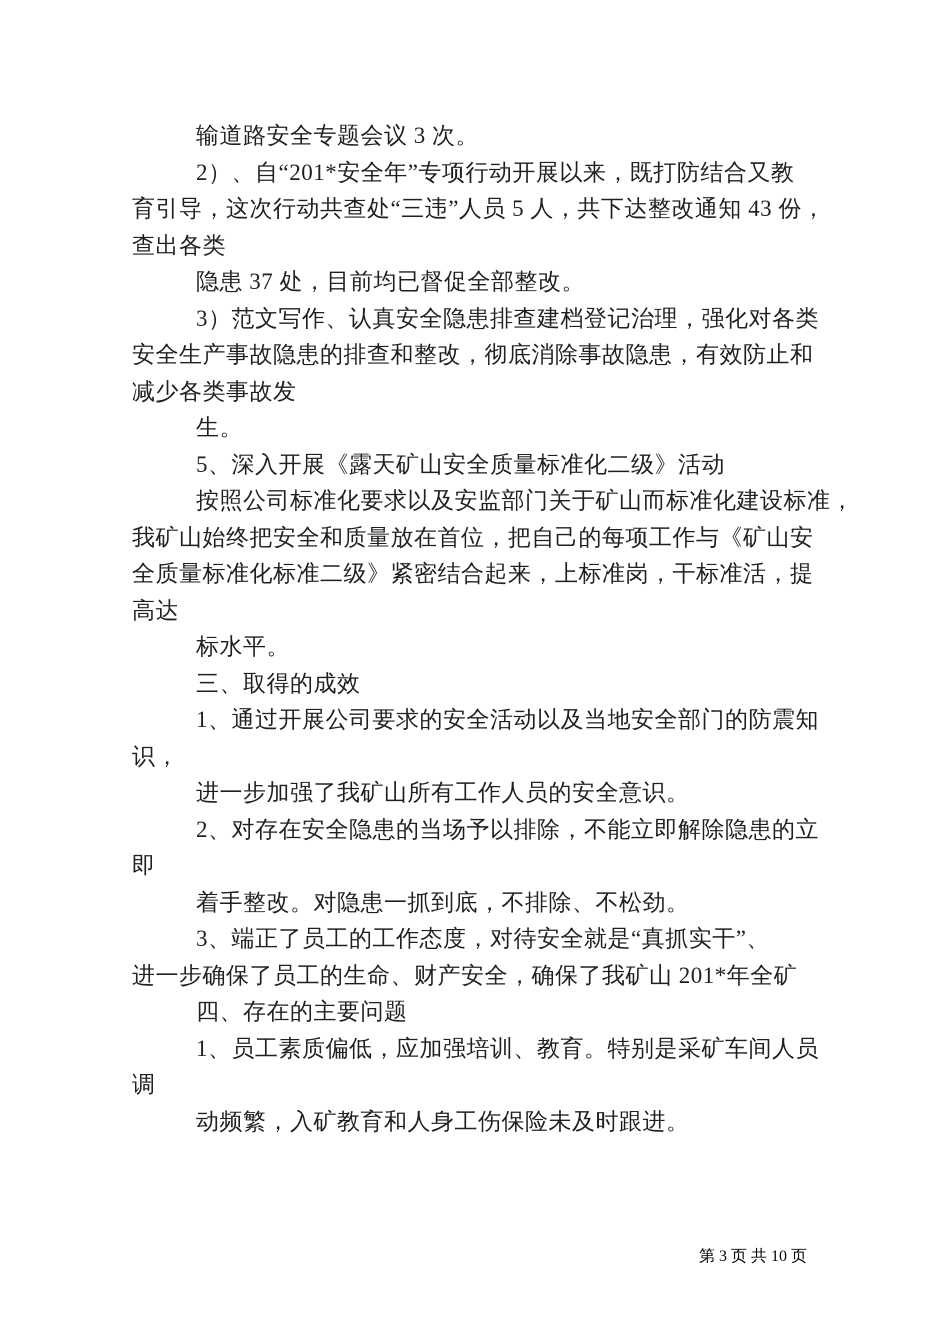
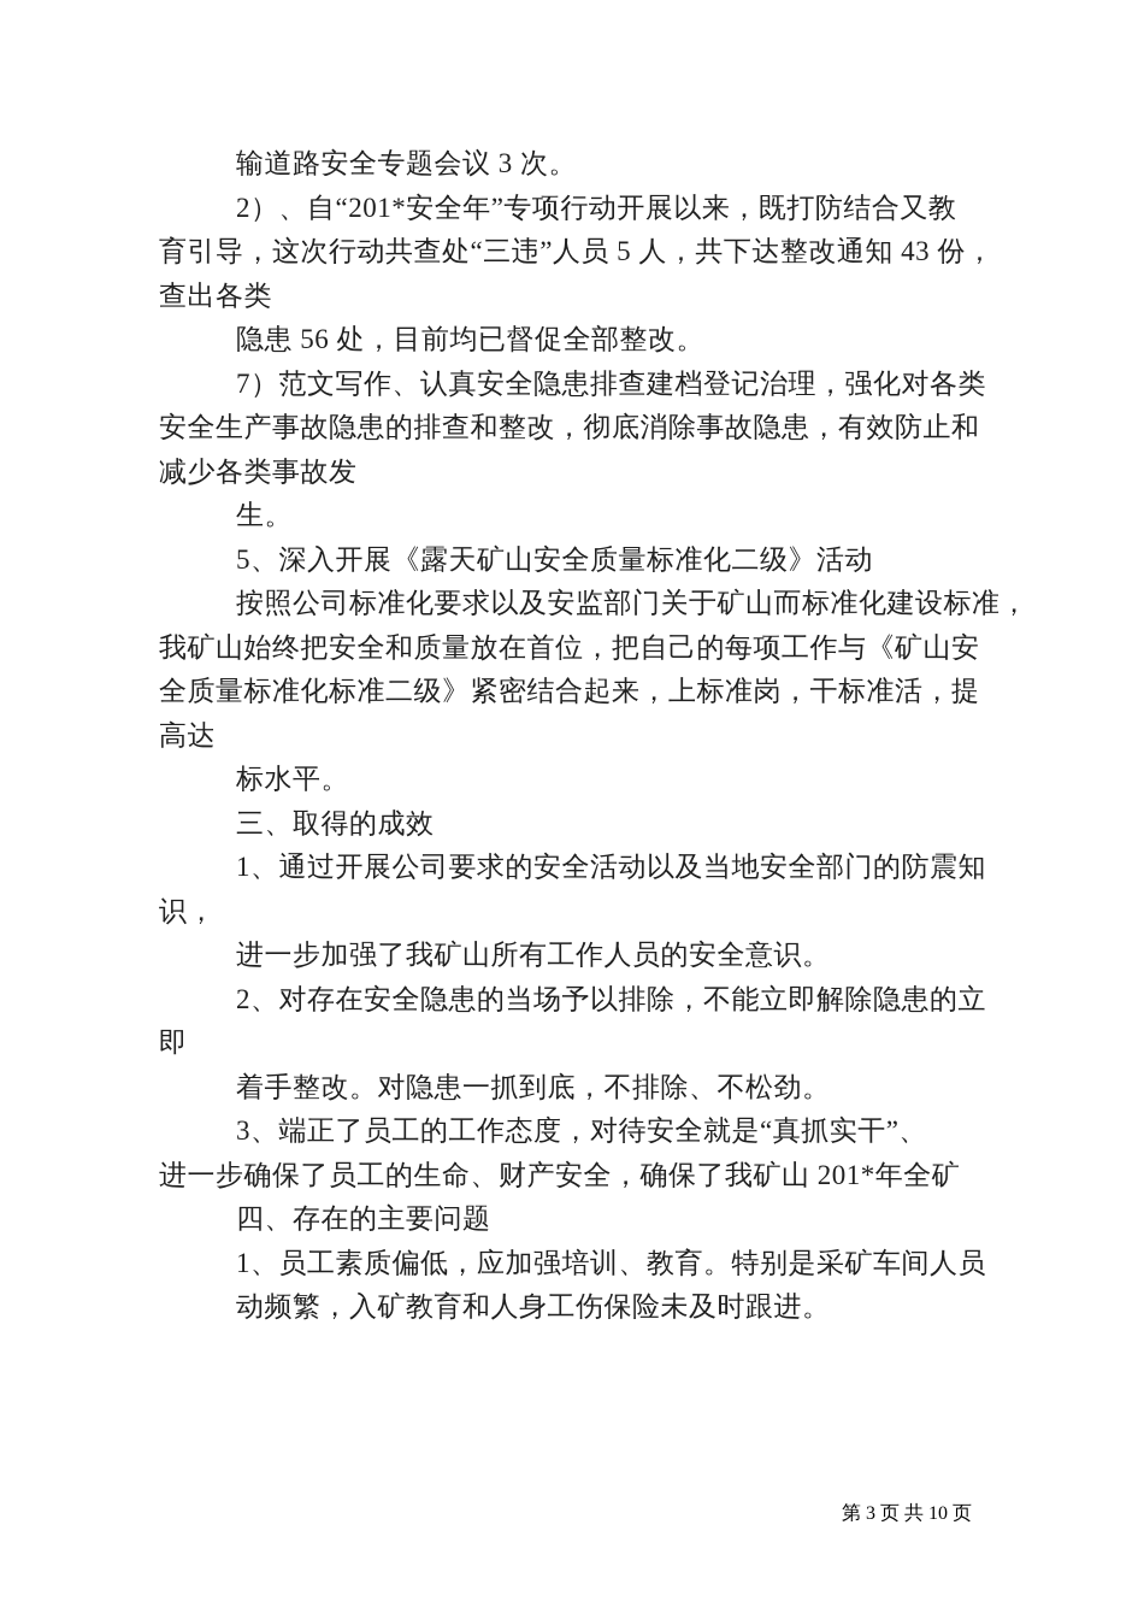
  输道路安全专题会议 3 次。
  2）、自“201*安全年”专项行动开展以来，既打防结合又教
  育引导，这次行动共查处“三违”人员 5 人，共下达整改通知 43 份，
  查出各类
- 隐患 37 处，目前均已督促全部整改。
+ 隐患 56 处，目前均已督促全部整改。
- 3）范文写作、认真安全隐患排查建档登记治理，强化对各类
+ 7）范文写作、认真安全隐患排查建档登记治理，强化对各类
  安全生产事故隐患的排查和整改，彻底消除事故隐患，有效防止和
  减少各类事故发
  生。
  5、深入开展《露天矿山安全质量标准化二级》活动
  按照公司标准化要求以及安监部门关于矿山而标准化建设标准，
  我矿山始终把安全和质量放在首位，把自己的每项工作与《矿山安
  全质量标准化标准二级》紧密结合起来，上标准岗，干标准活，提
  高达
  标水平。
  三、取得的成效
  1、通过开展公司要求的安全活动以及当地安全部门的防震知
  识，
  进一步加强了我矿山所有工作人员的安全意识。
  2、对存在安全隐患的当场予以排除，不能立即解除隐患的立
  即
  着手整改。对隐患一抓到底，不排除、不松劲。
  3、端正了员工的工作态度，对待安全就是“真抓实干”、
  进一步确保了员工的生命、财产安全，确保了我矿山 201*年全矿
  四、存在的主要问题
  1、员工素质偏低，应加强培训、教育。特别是采矿车间人员
- 调
  动频繁，入矿教育和人身工伤保险未及时跟进。
  第 3 页 共 10 页
